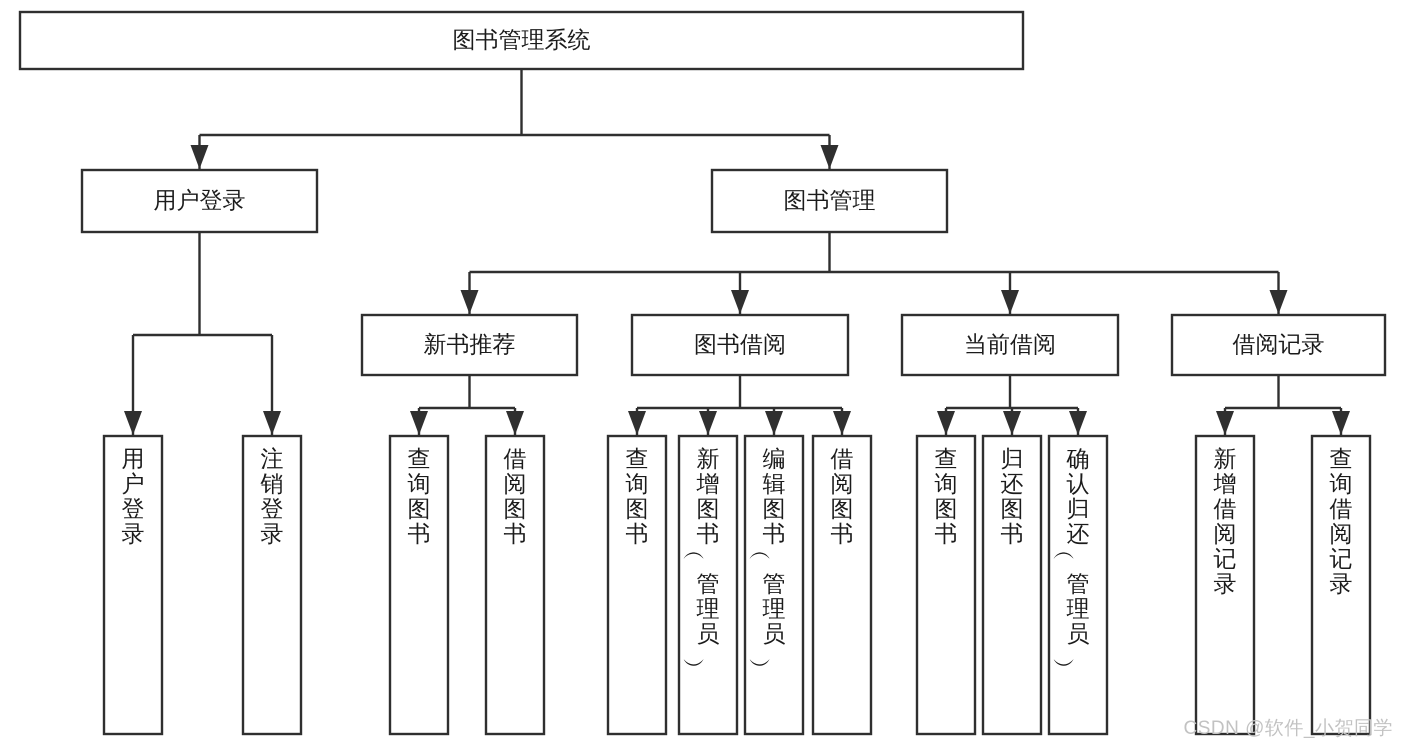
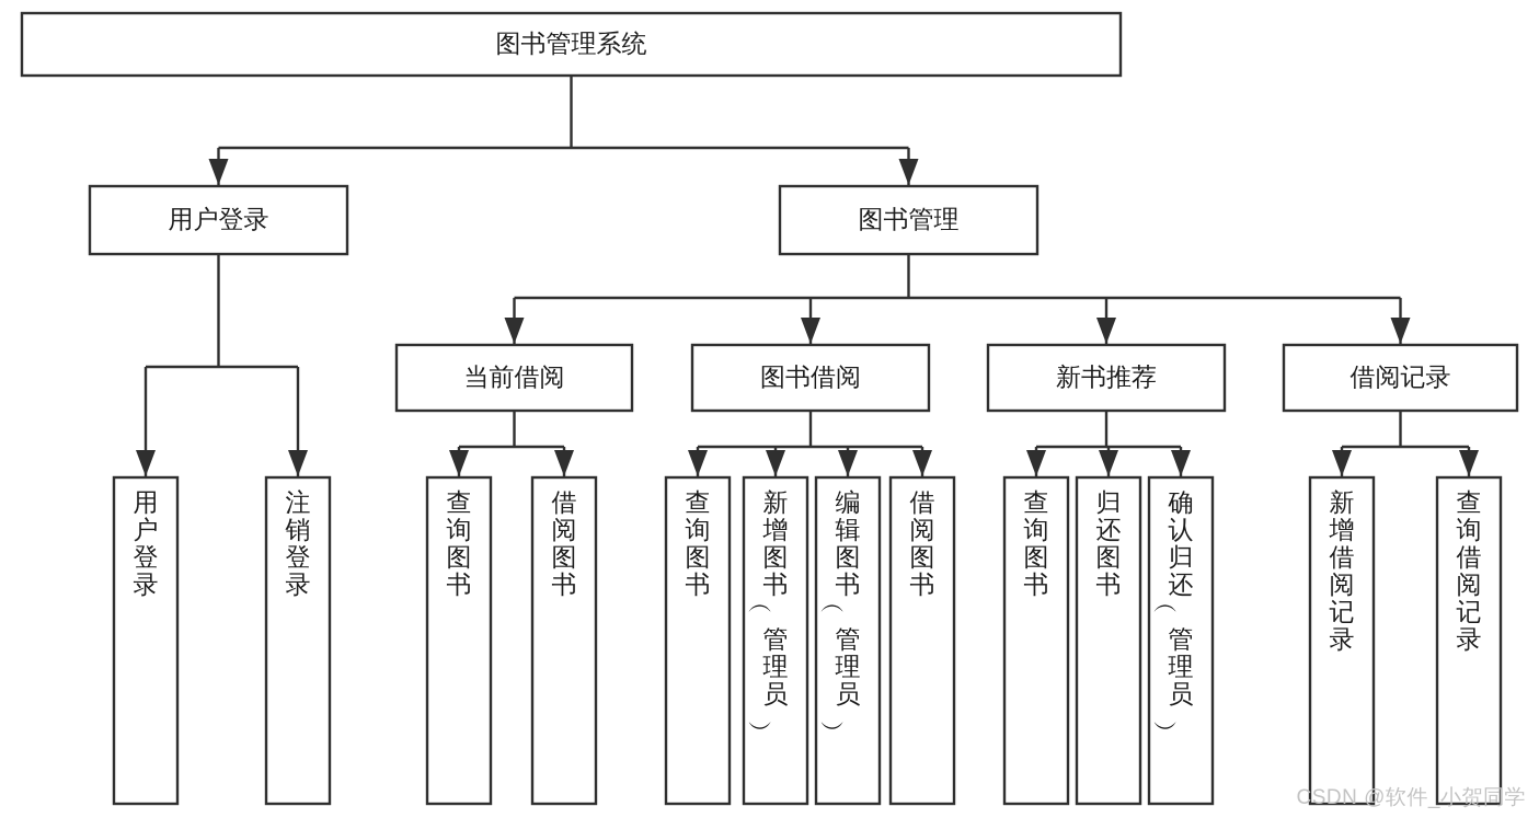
  图书管理系统
  用户登录
  图书管理
- 新书推荐
+ 当前借阅
  图书借阅
- 当前借阅
+ 新书推荐
  借阅记录
  用户登录
  注销登录
  查询图书
  借阅图书
  查询图书
  新增图书管理员
  编辑图书管理员
  借阅图书
  查询图书
  归还图书
  确认归还管理员
  新增借阅记录
  查询借阅记录
  CSDN @软件_小贺同学
